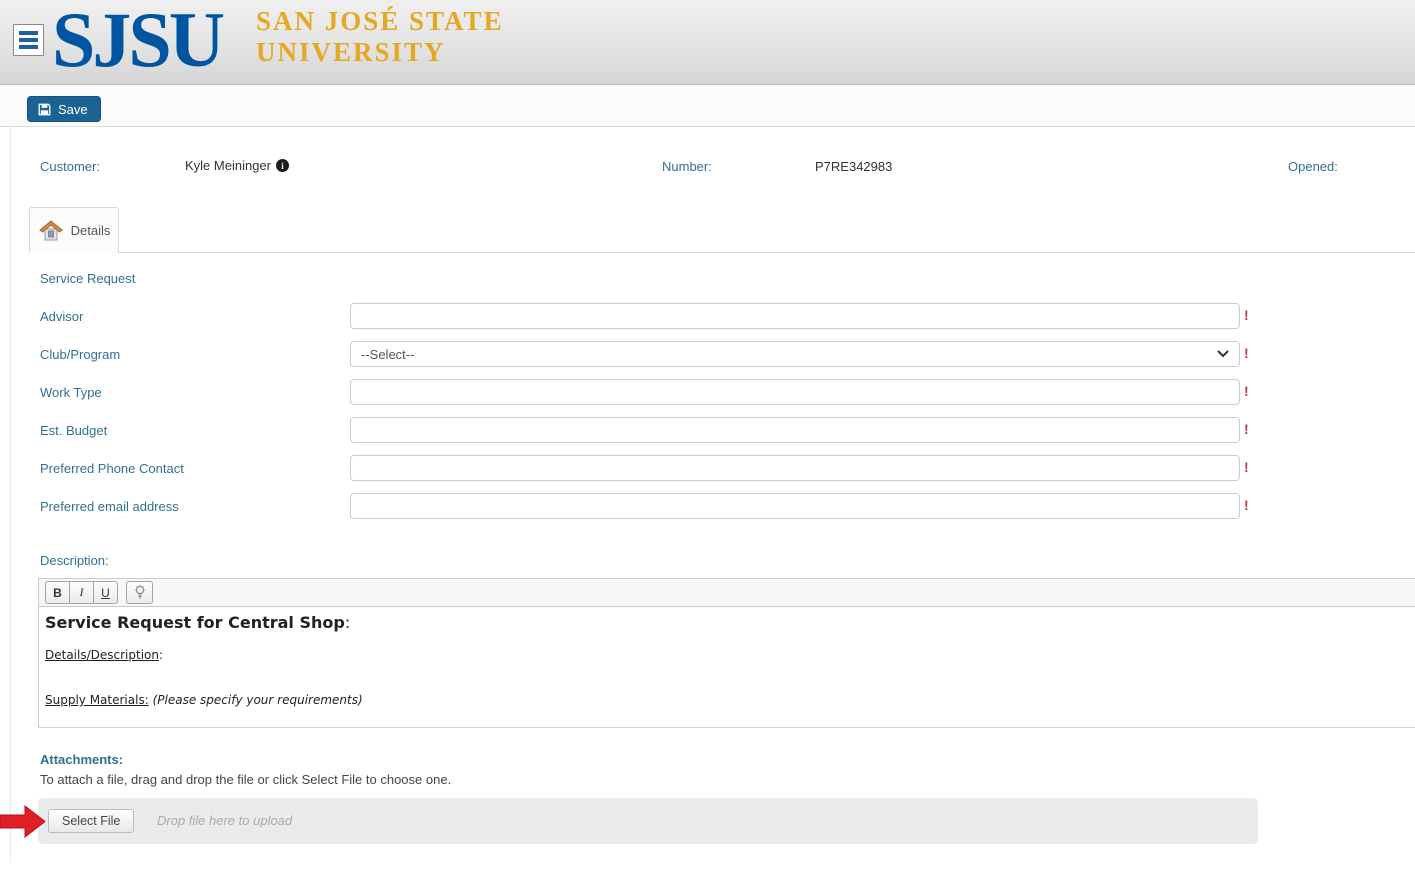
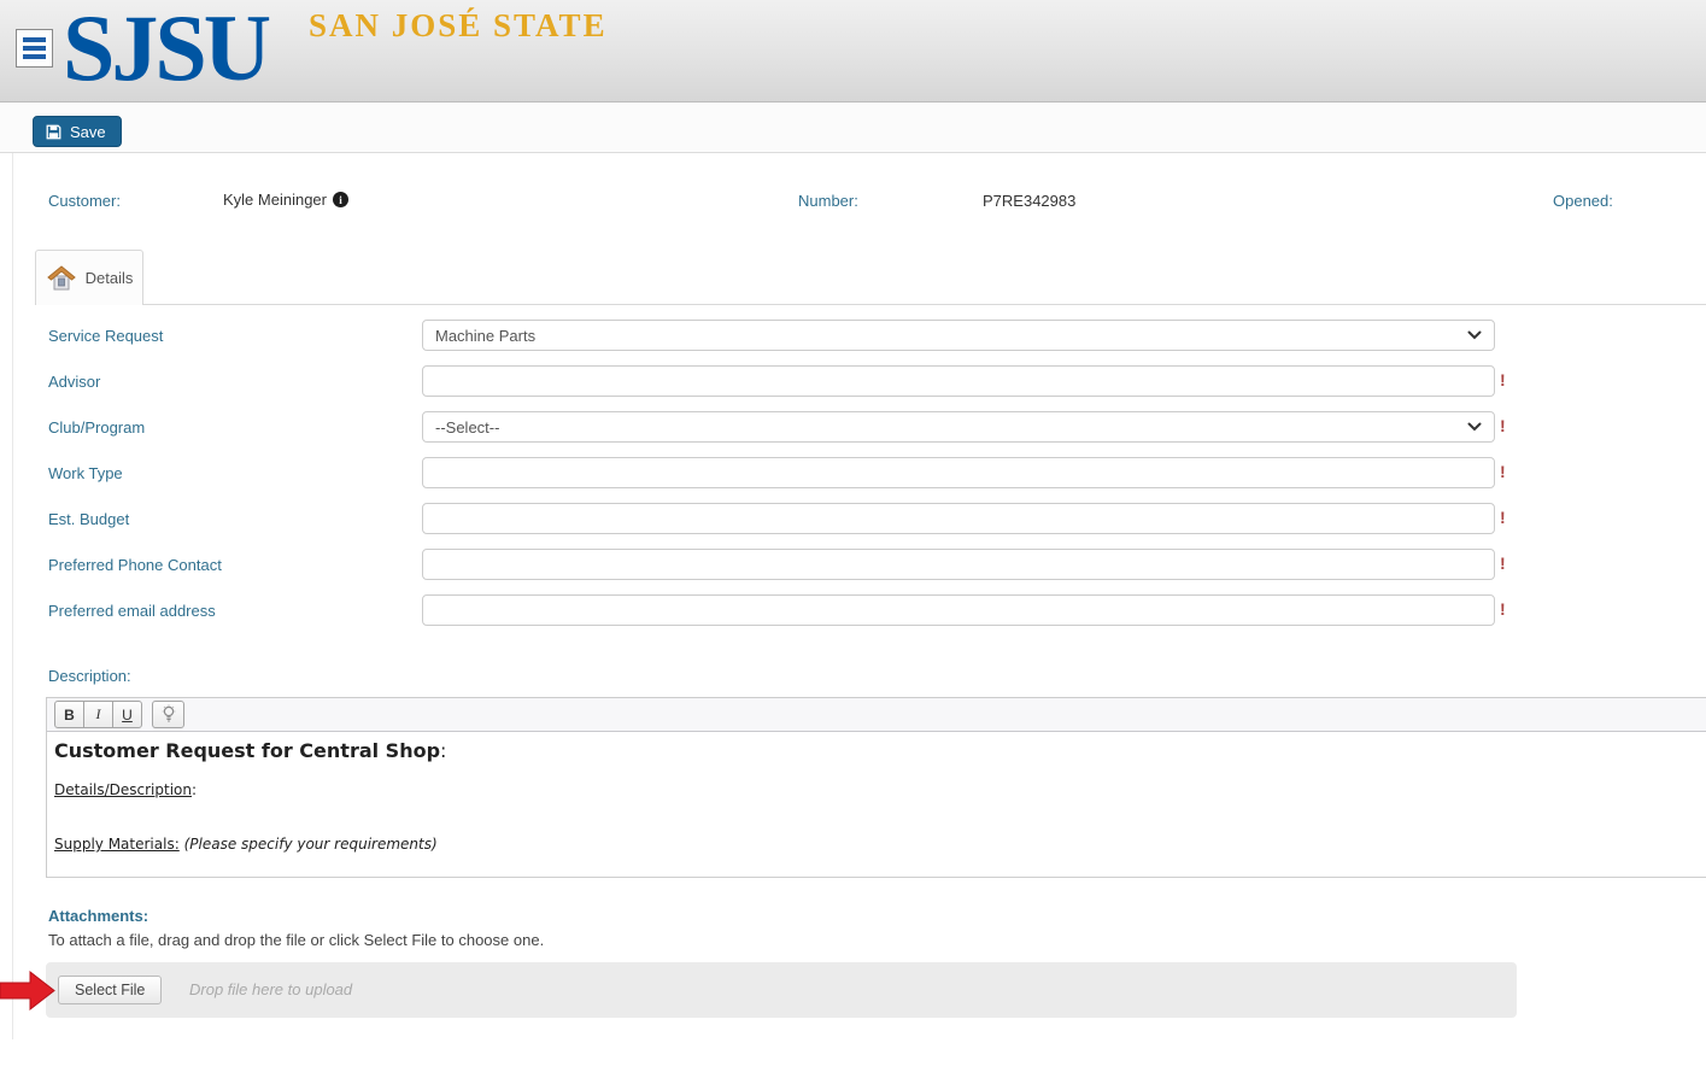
  SJSU
  SAN JOSÉ STATE
- UNIVERSITY
  Save
  Customer:
  Kyle Meininger
  i
  Number:
  P7RE342983
  Opened:
  Details
  Service Request
+ Machine Parts
  Advisor
  !
  Club/Program
  --Select--
  !
  Work Type
  !
  Est. Budget
  !
  Preferred Phone Contact
  !
  Preferred email address
  !
  Description:
  B
  I
  U
- Service Request for Central Shop:
+ Customer Request for Central Shop:
  Details/Description:
  Supply Materials: (Please specify your requirements)
  Attachments:
  To attach a file, drag and drop the file or click Select File to choose one.
  Select File
  Drop file here to upload
